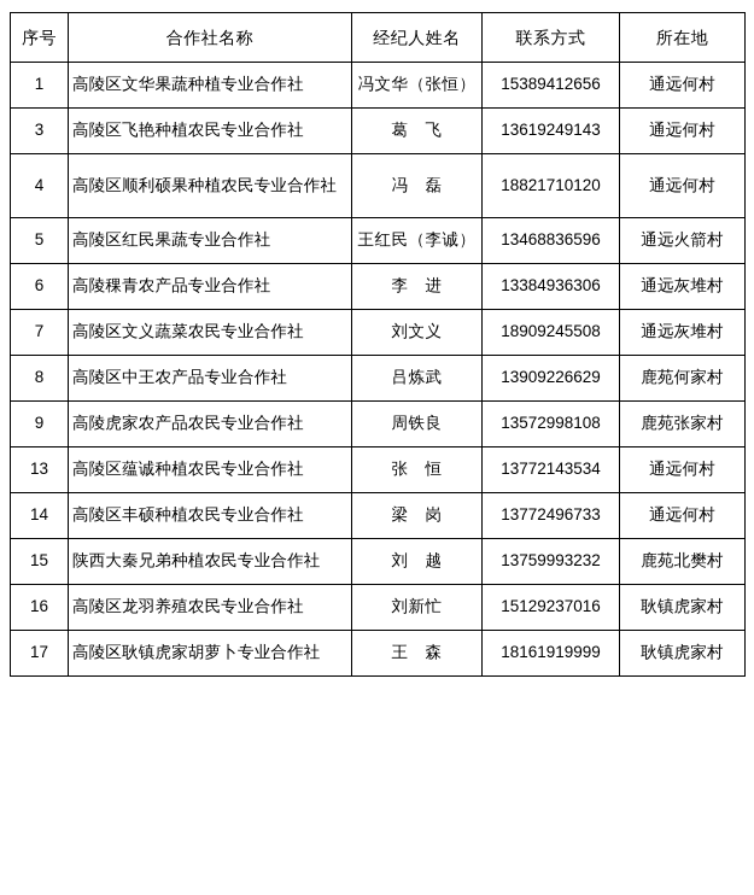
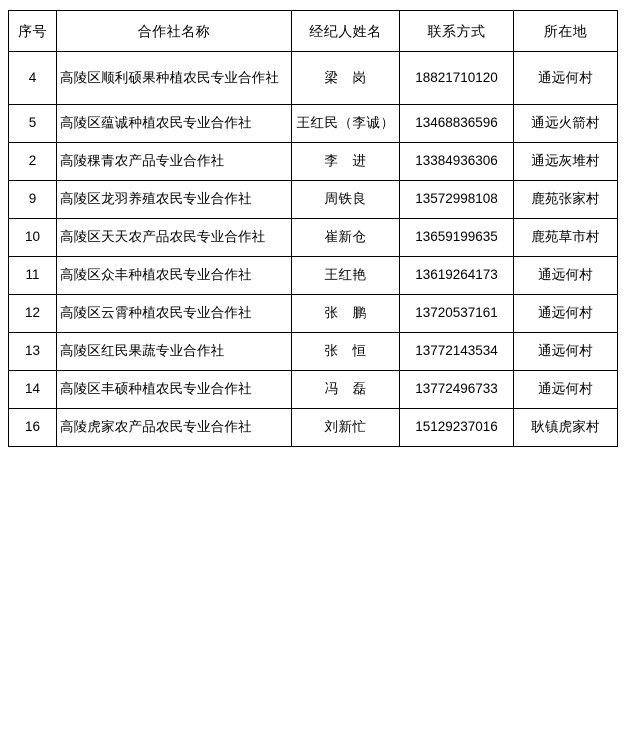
  序号	合作社名称	经纪人姓名	联系方式	所在地
- 1	高陵区文华果蔬种植专业合作社	冯文华（张恒）	15389412656	通远何村
- 3	高陵区飞艳种植农民专业合作社	葛 飞	13619249143	通远何村
- 4	高陵区顺利硕果种植农民专业合作社	冯 磊	18821710120	通远何村
+ 4	高陵区顺利硕果种植农民专业合作社	梁 岗	18821710120	通远何村
- 5	高陵区红民果蔬专业合作社	王红民（李诚）	13468836596	通远火箭村
+ 5	高陵区蕴诚种植农民专业合作社	王红民（李诚）	13468836596	通远火箭村
- 6	高陵稞青农产品专业合作社	李 进	13384936306	通远灰堆村
+ 2	高陵稞青农产品专业合作社	李 进	13384936306	通远灰堆村
- 7	高陵区文义蔬菜农民专业合作社	刘文义	18909245508	通远灰堆村
- 8	高陵区中王农产品专业合作社	吕炼武	13909226629	鹿苑何家村
- 9	高陵虎家农产品农民专业合作社	周铁良	13572998108	鹿苑张家村
+ 9	高陵区龙羽养殖农民专业合作社	周铁良	13572998108	鹿苑张家村
+ 10	高陵区天天农产品农民专业合作社	崔新仓	13659199635	鹿苑草市村
+ 11	高陵区众丰种植农民专业合作社	王红艳	13619264173	通远何村
+ 12	高陵区云霄种植农民专业合作社	张 鹏	13720537161	通远何村
- 13	高陵区蕴诚种植农民专业合作社	张 恒	13772143534	通远何村
+ 13	高陵区红民果蔬专业合作社	张 恒	13772143534	通远何村
- 14	高陵区丰硕种植农民专业合作社	梁 岗	13772496733	通远何村
+ 14	高陵区丰硕种植农民专业合作社	冯 磊	13772496733	通远何村
- 15	陕西大秦兄弟种植农民专业合作社	刘 越	13759993232	鹿苑北樊村
- 16	高陵区龙羽养殖农民专业合作社	刘新忙	15129237016	耿镇虎家村
+ 16	高陵虎家农产品农民专业合作社	刘新忙	15129237016	耿镇虎家村
- 17	高陵区耿镇虎家胡萝卜专业合作社	王 森	18161919999	耿镇虎家村
